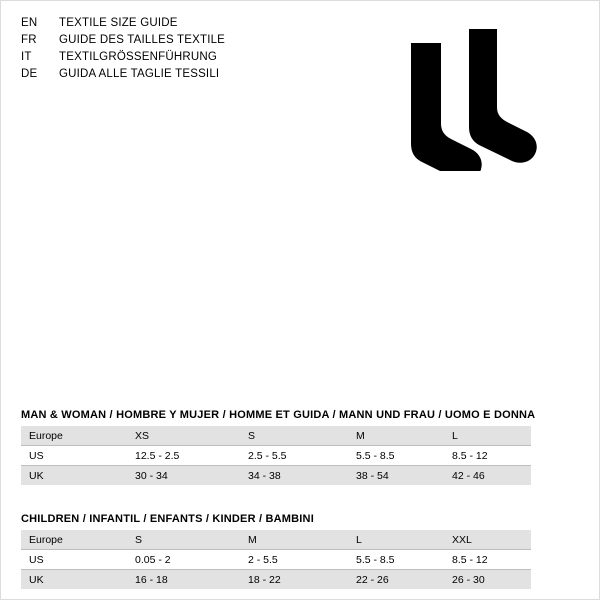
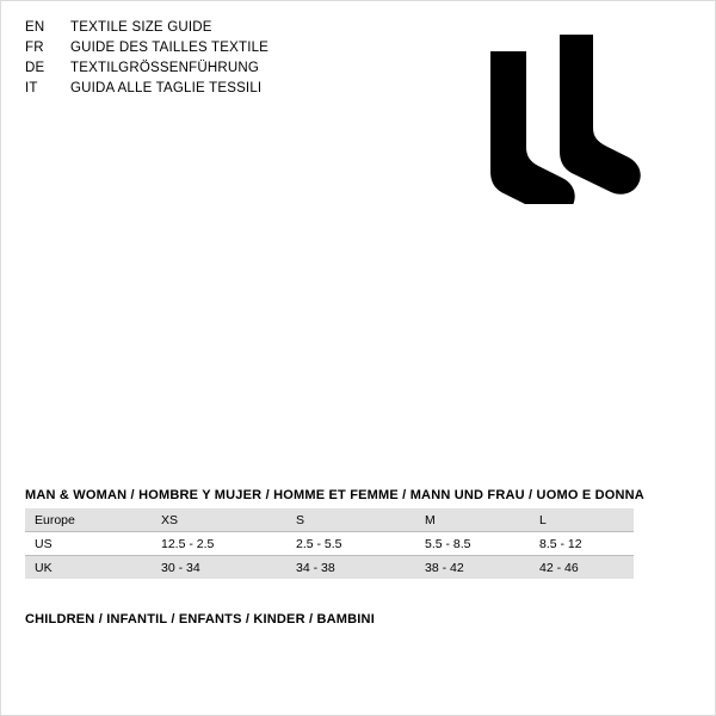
  EN
  TEXTILE SIZE GUIDE
  FR
  GUIDE DES TAILLES TEXTILE
- IT
+ DE
  TEXTILGRÖSSENFÜHRUNG
- DE
+ IT
  GUIDA ALLE TAGLIE TESSILI
- MAN & WOMAN / HOMBRE Y MUJER / HOMME ET GUIDA / MANN UND FRAU / UOMO E DONNA
+ MAN & WOMAN / HOMBRE Y MUJER / HOMME ET FEMME / MANN UND FRAU / UOMO E DONNA
  Europe	XS	S	M	L
  US	12.5 - 2.5	2.5 - 5.5	5.5 - 8.5	8.5 - 12
- UK	30 - 34	34 - 38	38 - 54	42 - 46
+ UK	30 - 34	34 - 38	38 - 42	42 - 46
  CHILDREN / INFANTIL / ENFANTS / KINDER / BAMBINI
- Europe	S	M	L	XXL
- US	0.05 - 2	2 - 5.5	5.5 - 8.5	8.5 - 12
- UK	16 - 18	18 - 22	22 - 26	26 - 30
